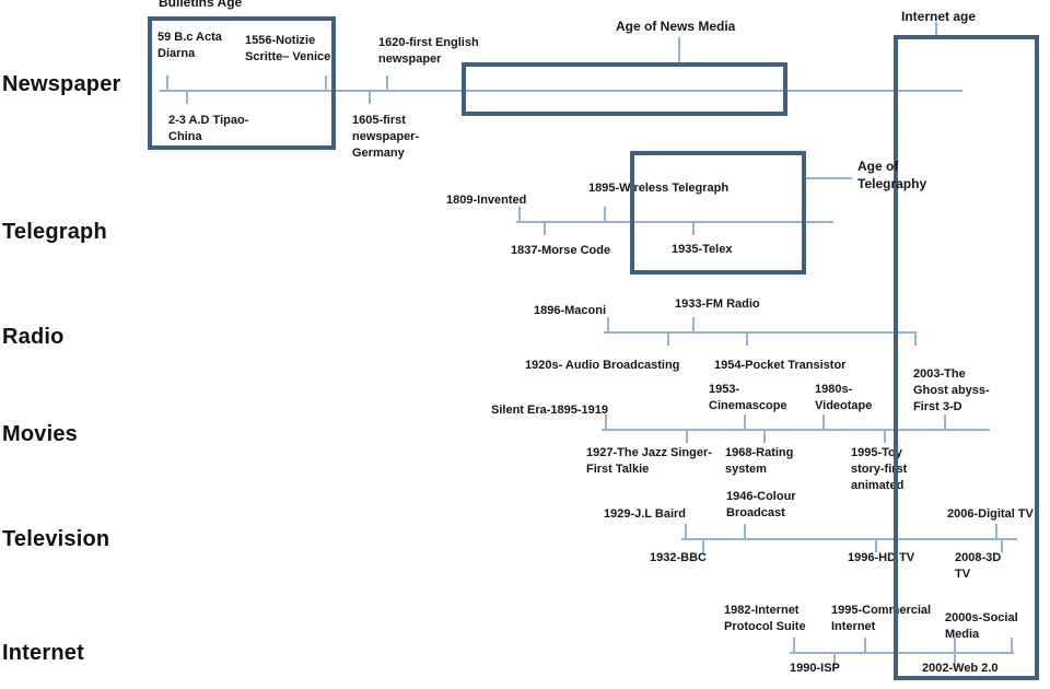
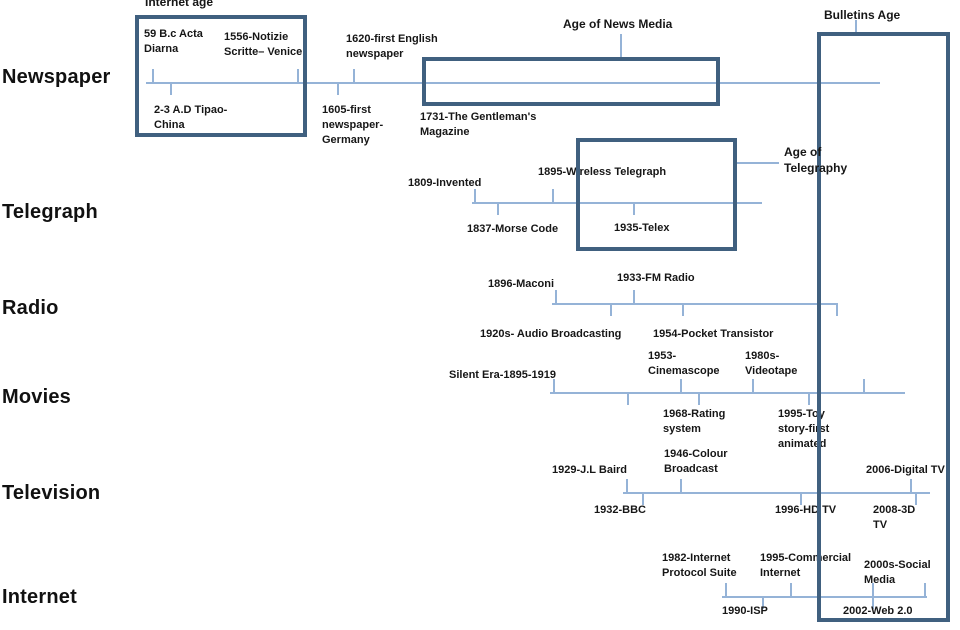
  Newspaper
  59 B.c Acta
  Diarna
  1556-Notizie
  Scritte– Venice
  1620-first English
  newspaper
  2-3 A.D Tipao-
  China
  1605-first
  newspaper-
  Germany
+ 1731-The Gentleman's
+ Magazine
  Telegraph
  1809-Invented
  1895-Wireless Telegraph
  1837-Morse Code
  1935-Telex
  Radio
  1896-Maconi
  1933-FM Radio
  1920s- Audio Broadcasting
  1954-Pocket Transistor
  Movies
  Silent Era-1895-1919
  1953-
  Cinemascope
  1980s-
  Videotape
- 2003-The
- Ghost abyss-
- First 3-D
- 1927-The Jazz Singer-
- First Talkie
  1968-Rating
  system
  1995-Toy
  story-first
  animated
  Television
  1929-J.L Baird
  1946-Colour
  Broadcast
  2006-Digital TV
  1932-BBC
  1996-HD TV
  2008-3D
  TV
  Internet
  1982-Internet
  Protocol Suite
  1995-Commercial
  Internet
  2000s-Social
  Media
  1990-ISP
  2002-Web 2.0
- Bulletins Age
+ Internet age
  Age of News Media
  Age of
  Telegraphy
- Internet age
+ Bulletins Age
